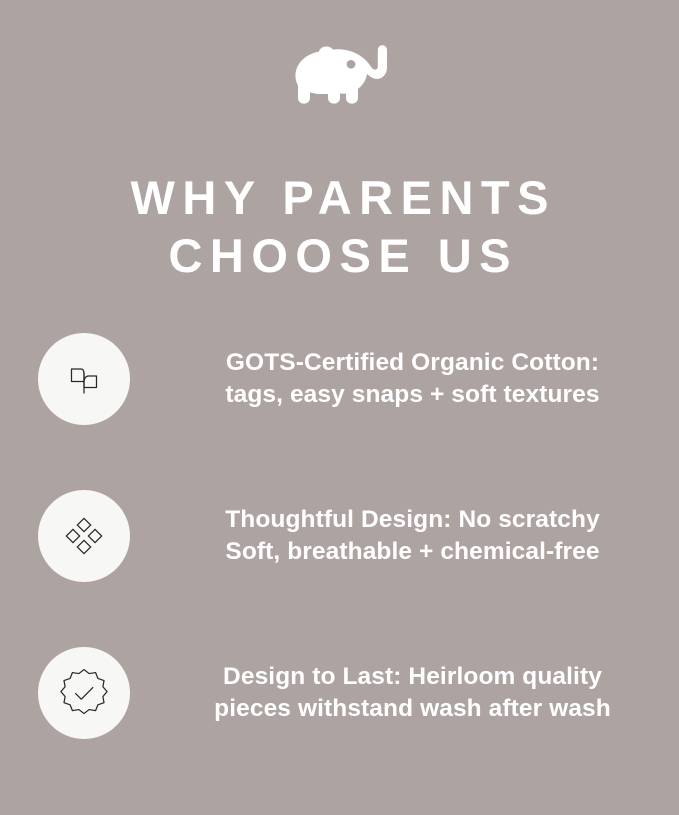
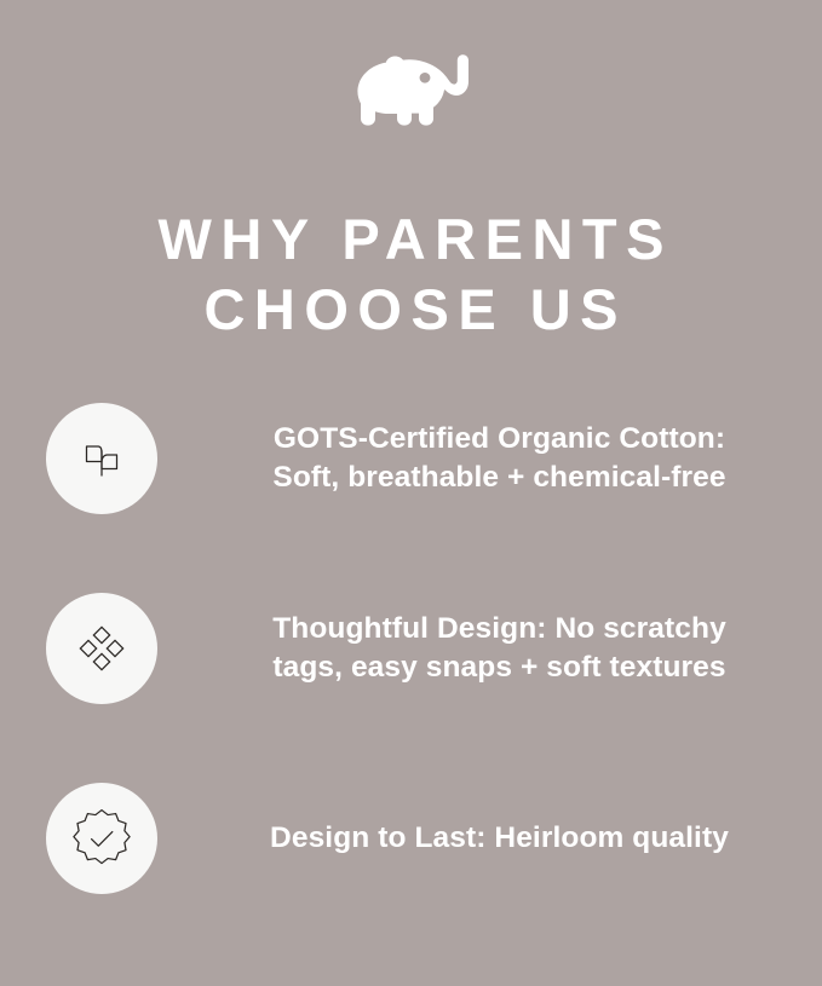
  WHY PARENTS
  CHOOSE US
  GOTS-Certified Organic Cotton:
- tags, easy snaps + soft textures
+ Soft, breathable + chemical-free
  Thoughtful Design: No scratchy
- Soft, breathable + chemical-free
+ tags, easy snaps + soft textures
  Design to Last: Heirloom quality
- pieces withstand wash after wash
